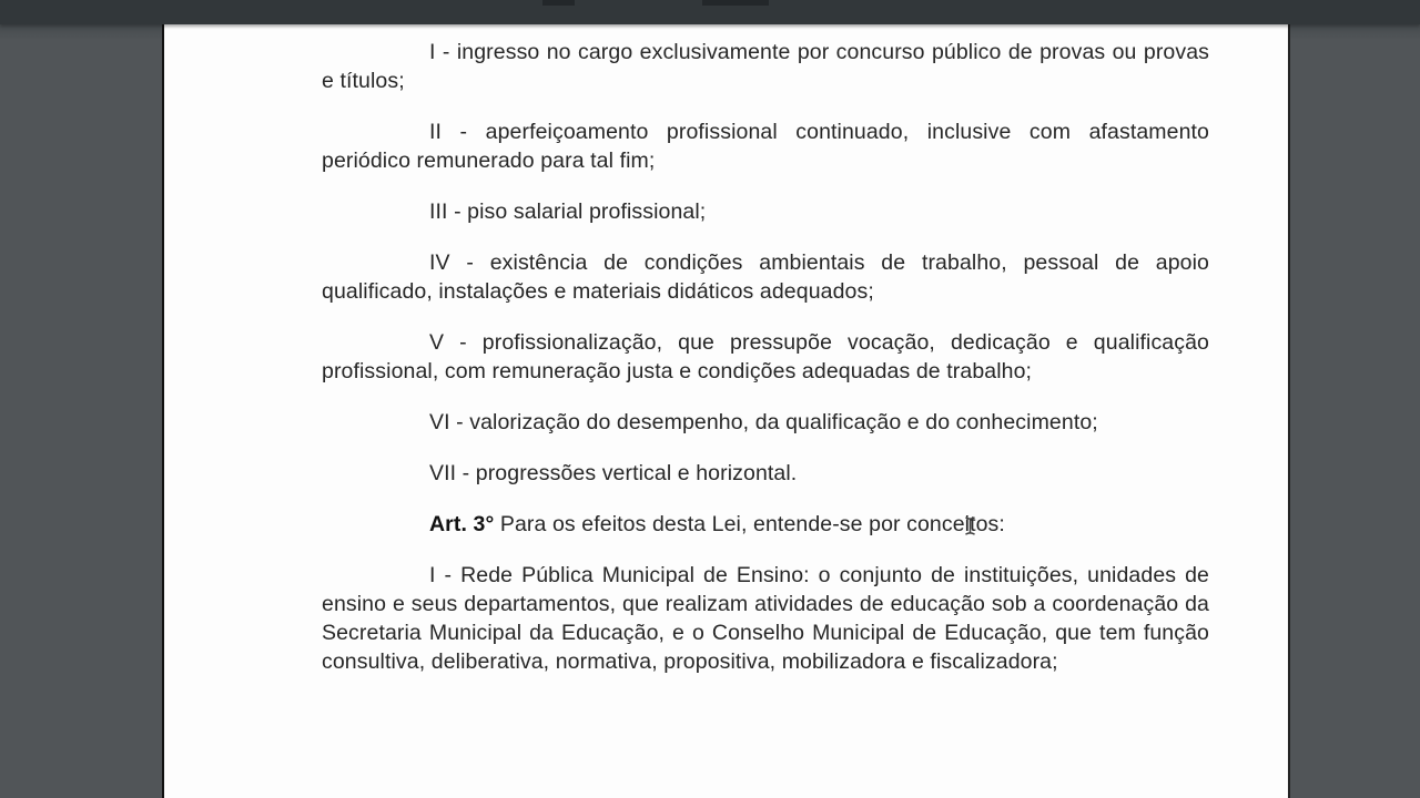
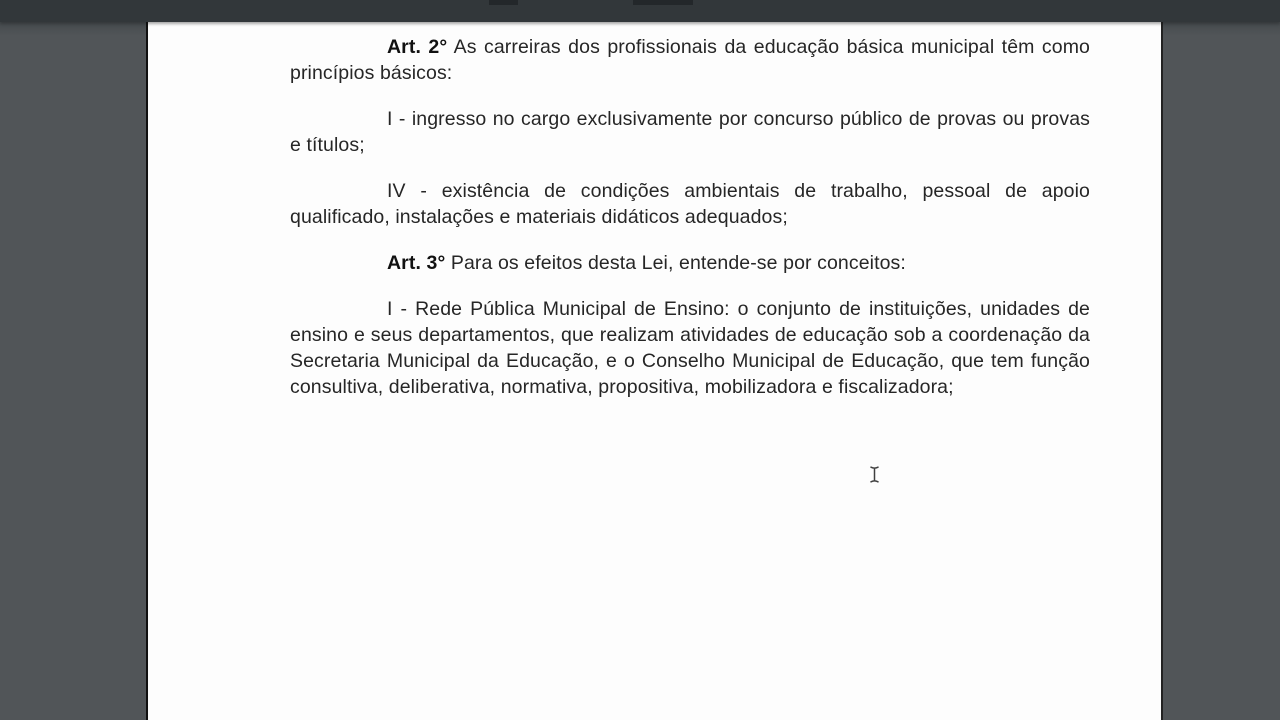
+ Art. 2° As carreiras dos profissionais da educação básica municipal têm como princípios básicos:
  I - ingresso no cargo exclusivamente por concurso público de provas ou provas e títulos;
- II - aperfeiçoamento profissional continuado, inclusive com afastamento periódico remunerado para tal fim;
- III - piso salarial profissional;
  IV - existência de condições ambientais de trabalho, pessoal de apoio qualificado, instalações e materiais didáticos adequados;
- V - profissionalização, que pressupõe vocação, dedicação e qualificação profissional, com remuneração justa e condições adequadas de trabalho;
- VI - valorização do desempenho, da qualificação e do conhecimento;
- VII - progressões vertical e horizontal.
  Art. 3° Para os efeitos desta Lei, entende-se por conceitos:
  I - Rede Pública Municipal de Ensino: o conjunto de instituições, unidades de ensino e seus departamentos, que realizam atividades de educação sob a coordenação da Secretaria Municipal da Educação, e o Conselho Municipal de Educação, que tem função consultiva, deliberativa, normativa, propositiva, mobilizadora e fiscalizadora;
